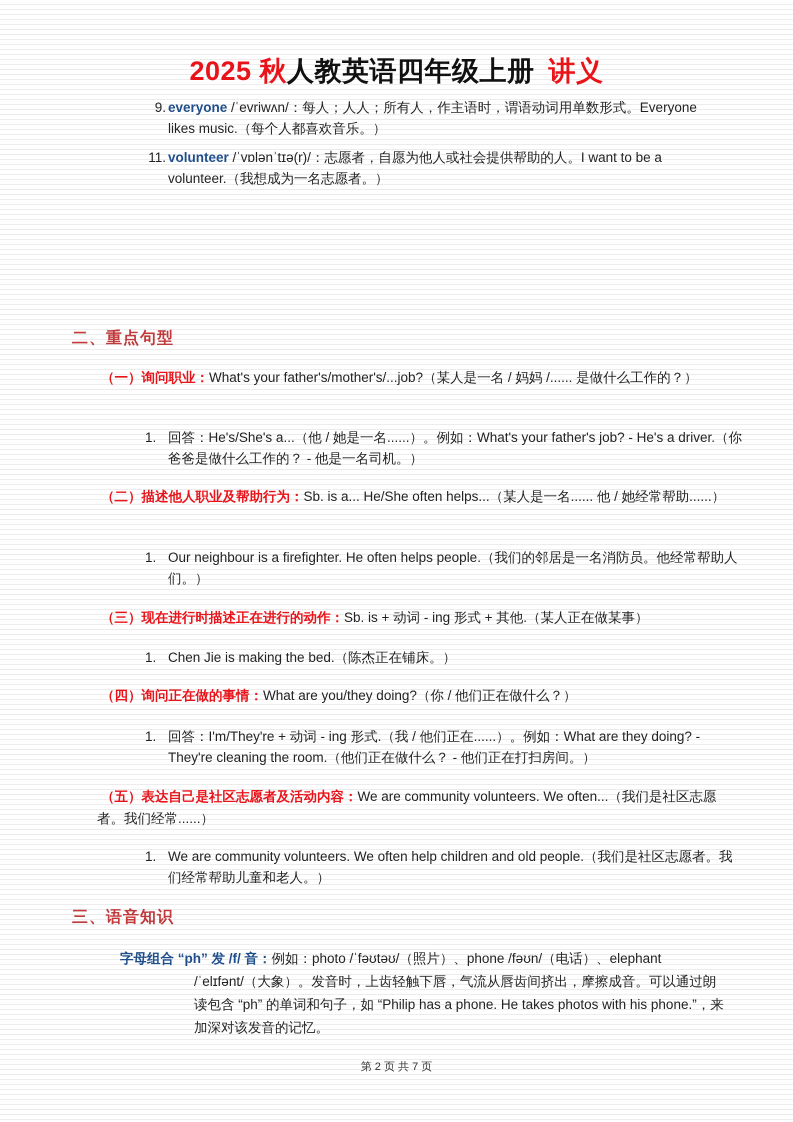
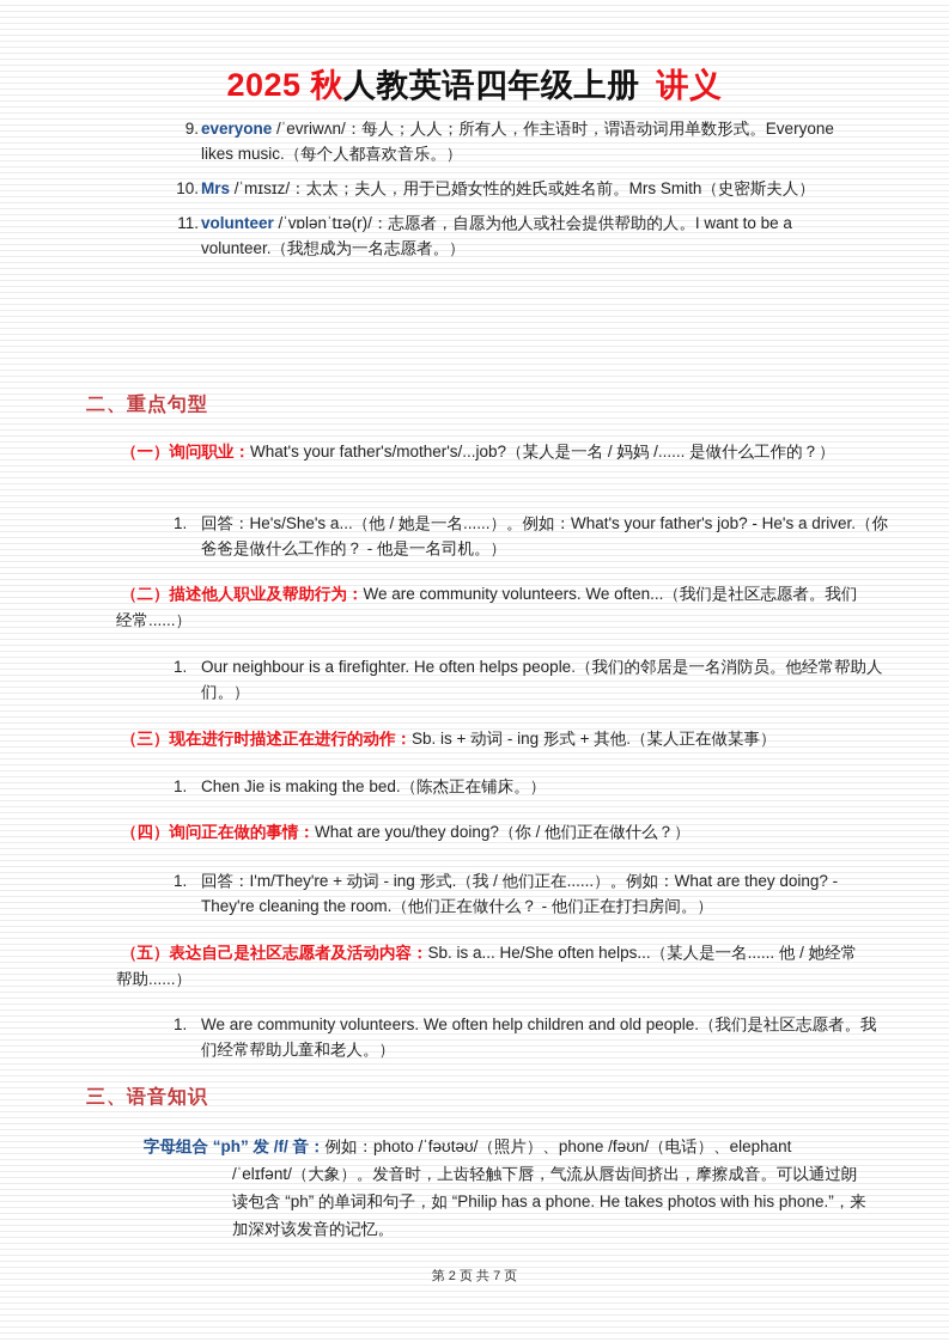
  2025 秋人教英语四年级上册 讲义
  9.
  everyone /ˈevriwʌn/：每人；人人；所有人，作主语时，谓语动词用单数形式。Everyone likes music.（每个人都喜欢音乐。）
+ 10.
+ Mrs /ˈmɪsɪz/：太太；夫人，用于已婚女性的姓氏或姓名前。Mrs Smith（史密斯夫人）
  11.
  volunteer /ˈvɒlənˈtɪə(r)/：志愿者，自愿为他人或社会提供帮助的人。I want to be a volunteer.（我想成为一名志愿者。）
  二、重点句型
  （一）询问职业：What's your father's/mother's/...job?（某人是一名 / 妈妈 /...... 是做什么工作的？）
  1.
  回答：He's/She's a...（他 / 她是一名......）。例如：What's your father's job? - He's a driver.（你爸爸是做什么工作的？ - 他是一名司机。）
- （二）描述他人职业及帮助行为：Sb. is a... He/She often helps...（某人是一名...... 他 / 她经常帮助......）
+ （二）描述他人职业及帮助行为：We are community volunteers. We often...（我们是社区志愿者。我们经常......）
  1.
  Our neighbour is a firefighter. He often helps people.（我们的邻居是一名消防员。他经常帮助人们。）
  （三）现在进行时描述正在进行的动作：Sb. is + 动词 - ing 形式 + 其他.（某人正在做某事）
  1.
  Chen Jie is making the bed.（陈杰正在铺床。）
  （四）询问正在做的事情：What are you/they doing?（你 / 他们正在做什么？）
  1.
  回答：I'm/They're + 动词 - ing 形式.（我 / 他们正在......）。例如：What are they doing? - They're cleaning the room.（他们正在做什么？ - 他们正在打扫房间。）
- （五）表达自己是社区志愿者及活动内容：We are community volunteers. We often...（我们是社区志愿者。我们经常......）
+ （五）表达自己是社区志愿者及活动内容：Sb. is a... He/She often helps...（某人是一名...... 他 / 她经常帮助......）
  1.
  We are community volunteers. We often help children and old people.（我们是社区志愿者。我们经常帮助儿童和老人。）
  三、语音知识
  字母组合 “ph” 发 /f/ 音：例如：photo /ˈfəʊtəʊ/（照片）、phone /fəʊn/（电话）、elephant
  /ˈelɪfənt/（大象）。发音时，上齿轻触下唇，气流从唇齿间挤出，摩擦成音。可以通过朗读包含 “ph” 的单词和句子，如 “Philip has a phone. He takes photos with his phone.”，来加深对该发音的记忆。
  第 2 页 共 7 页
